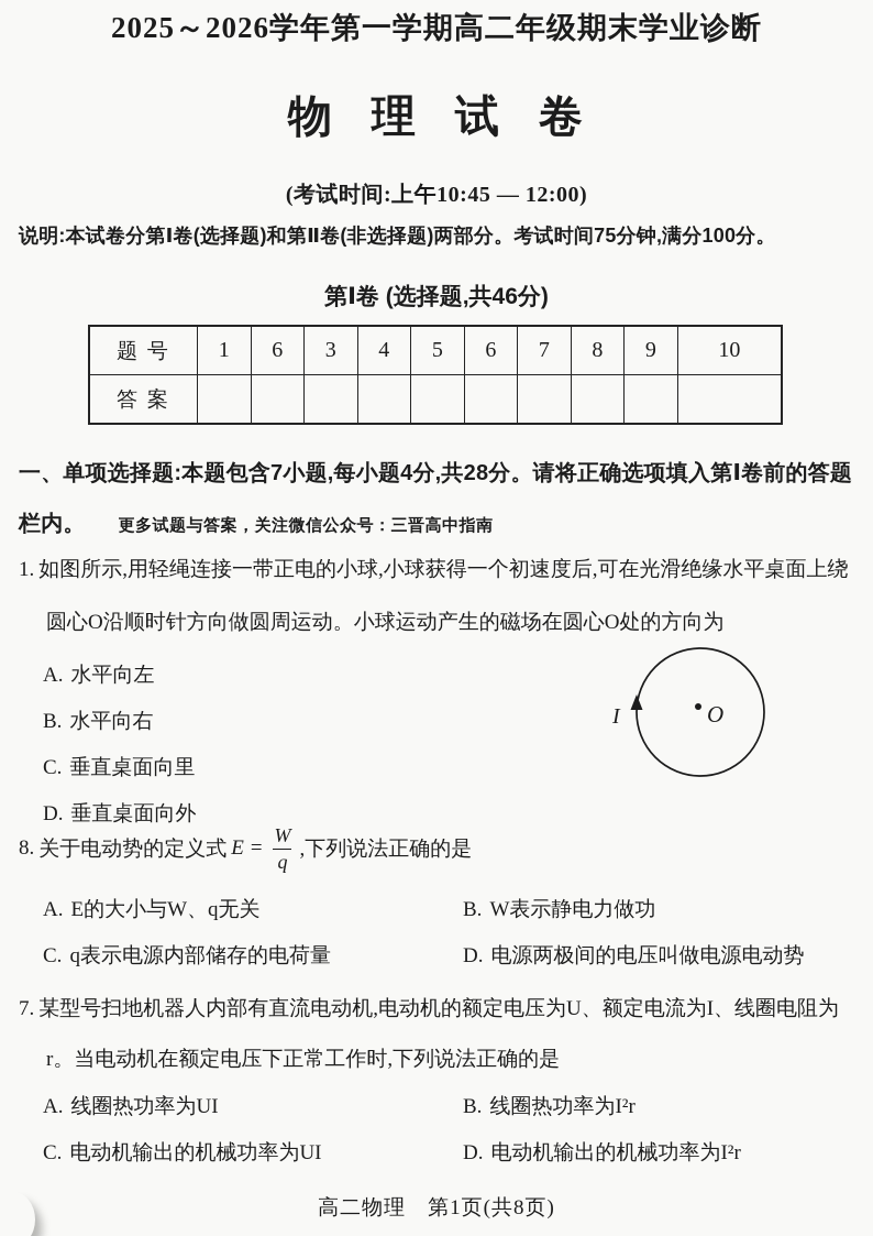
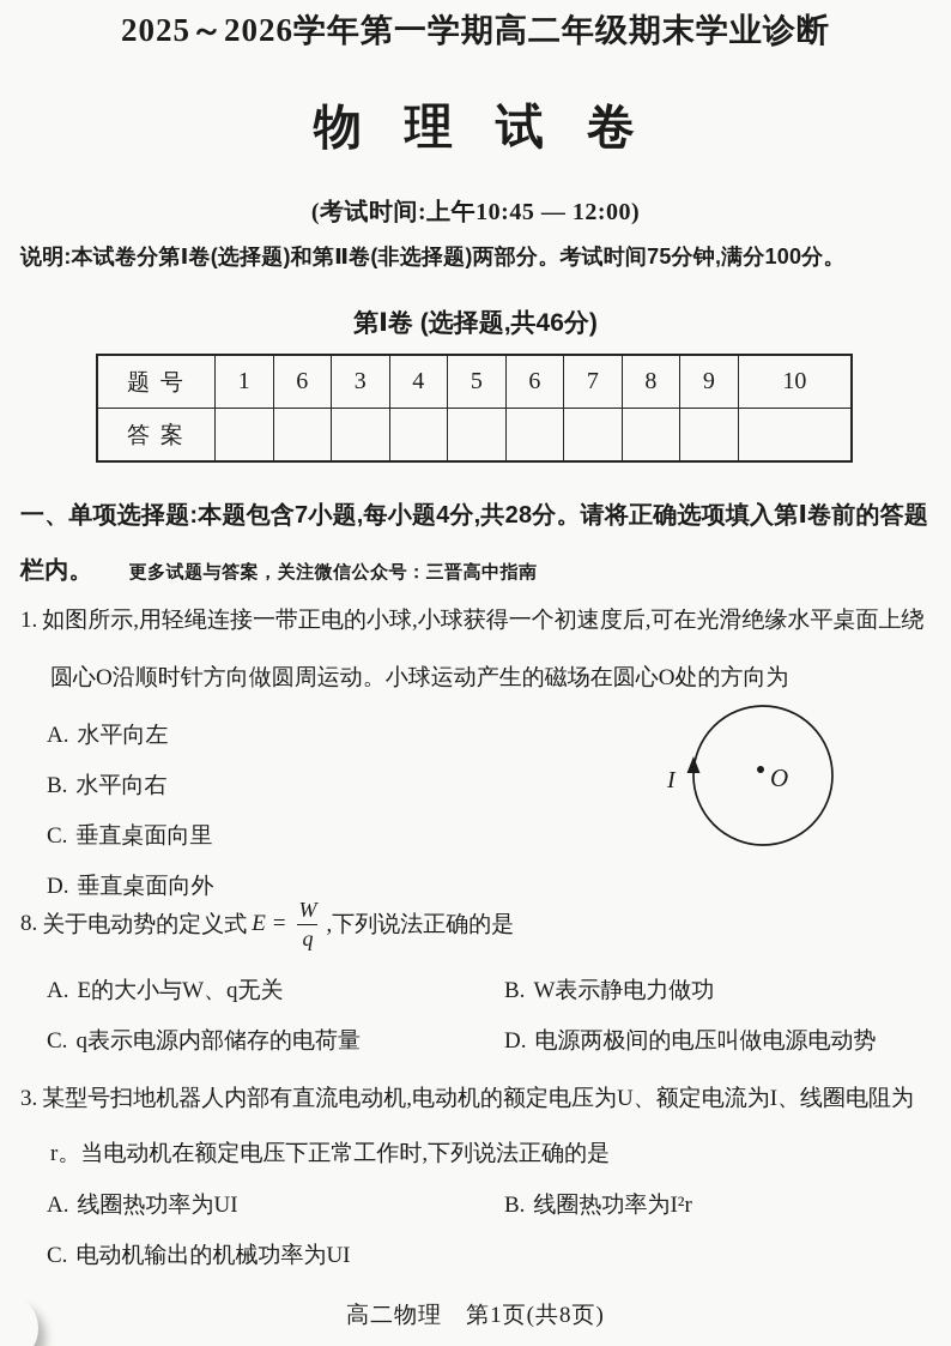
  2025～2026学年第一学期高二年级期末学业诊断
  物 理 试 卷
  (考试时间:上午10:45 — 12:00)
  说明:本试卷分第Ⅰ卷(选择题)和第Ⅱ卷(非选择题)两部分。考试时间75分钟,满分100分。
  第Ⅰ卷 (选择题,共46分)
  题 号	1	6	3	4	5	6	7	8	9	10
  答 案
  一、单项选择题:本题包含7小题,每小题4分,共28分。请将正确选项填入第Ⅰ卷前的答题栏内。 更多试题与答案，关注微信公众号：三晋高中指南
  1. 如图所示,用轻绳连接一带正电的小球,小球获得一个初速度后,可在光滑绝缘水平桌面上绕圆心O沿顺时针方向做圆周运动。小球运动产生的磁场在圆心O处的方向为
  A. 水平向左
  B. 水平向右
  C. 垂直桌面向里
  D. 垂直桌面向外
  O
  I
  8.
  关于电动势的定义式
  E =
  W
  q
  ,下列说法正确的是
  A. E的大小与W、q无关
  B. W表示静电力做功
  C. q表示电源内部储存的电荷量
  D. 电源两极间的电压叫做电源电动势
- 7. 某型号扫地机器人内部有直流电动机,电动机的额定电压为U、额定电流为I、线圈电阻为r。当电动机在额定电压下正常工作时,下列说法正确的是
+ 3. 某型号扫地机器人内部有直流电动机,电动机的额定电压为U、额定电流为I、线圈电阻为r。当电动机在额定电压下正常工作时,下列说法正确的是
  A. 线圈热功率为UI
  B. 线圈热功率为I²r
  C. 电动机输出的机械功率为UI
- D. 电动机输出的机械功率为I²r
  高二物理 第1页(共8页)
